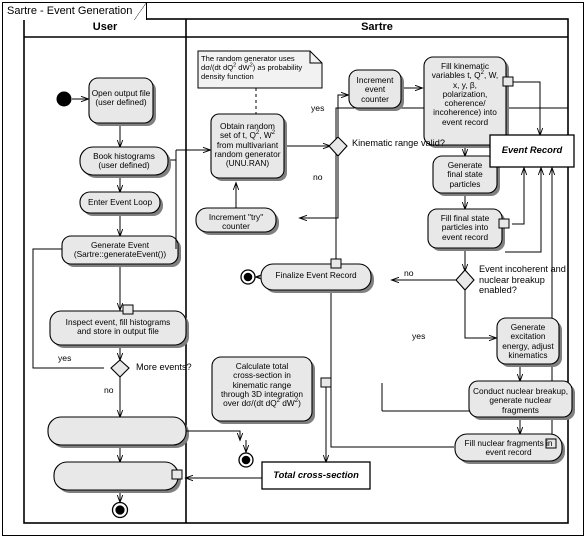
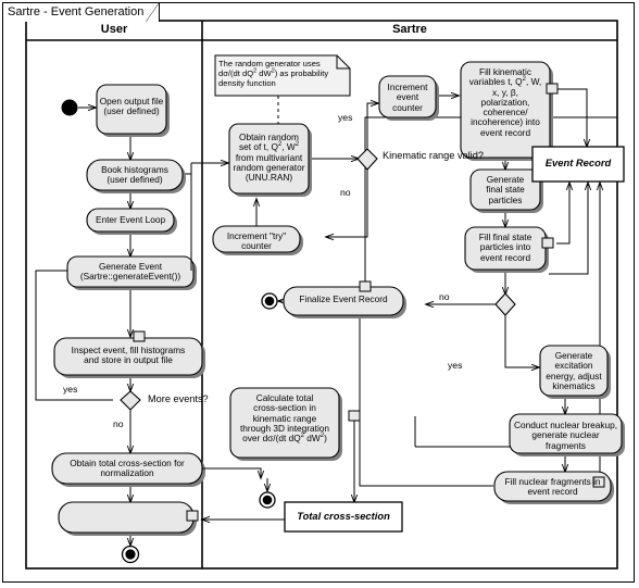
  Sartre - Event Generation
  User
  Sartre
  The random generator uses
  dσ/(dt dQ dW ) as probability
  density function
  Open output file
  (user defined)
  Book histograms
  (user defined)
  Enter Event Loop
  Generate Event
  (Sartre::generateEvent())
  Inspect event, fill histograms
  and store in output file
+ Obtain total cross-section for
+ normalization
  More events?
  yes
  no
  Obtain random
  set of t, Q , W
  from multivariant
  random generator
  (UNU.RAN)
  Increment "try"
  counter
  Increment
  event
  counter
  Fill kinematic
  variables t, Q , W,
  x, y, β,
  polarization,
  coherence/
  incoherence) into
  event record
  Generate
  final state
  particles
  Fill final state
  particles into
  event record
  Finalize Event Record
  Generate
  excitation
  energy, adjust
  kinematics
  Conduct nuclear breakup,
  generate nuclear
  fragments
  Fill nuclear fragments in
  event record
  Calculate total
  cross-section in
  kinematic range
  through 3D integration
  over dσ/(dt dQ dW )
  Kinematic range valid?
  yes
  no
- Event incoherent and nuclear breakup enabled?
  no
  yes
  Event Record
  Total cross-section
